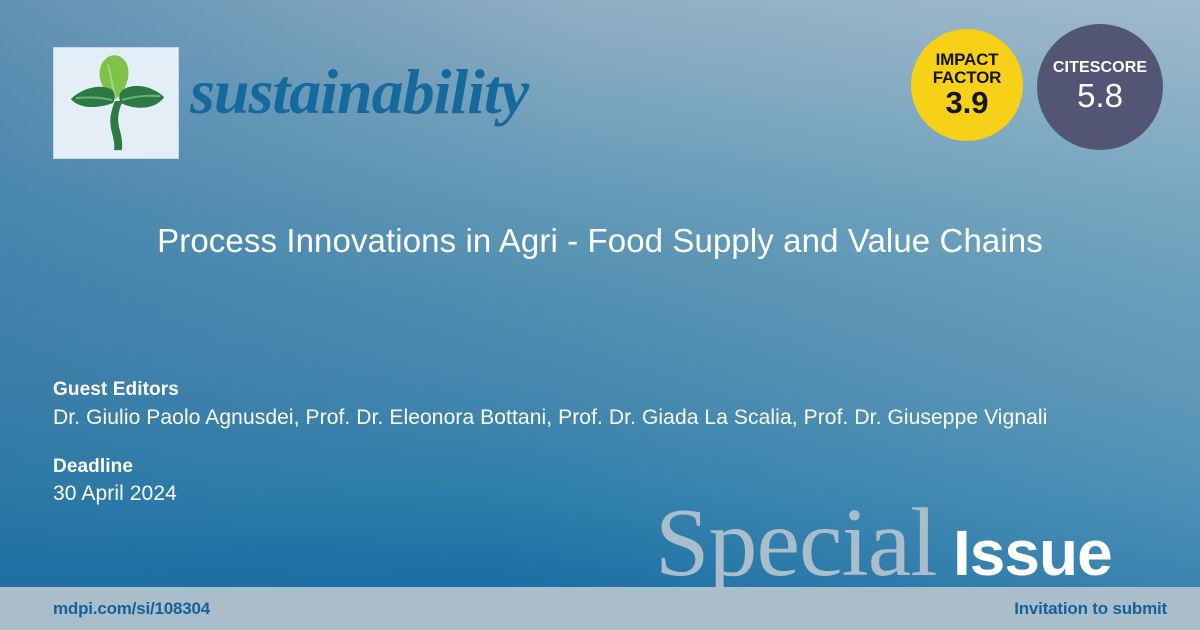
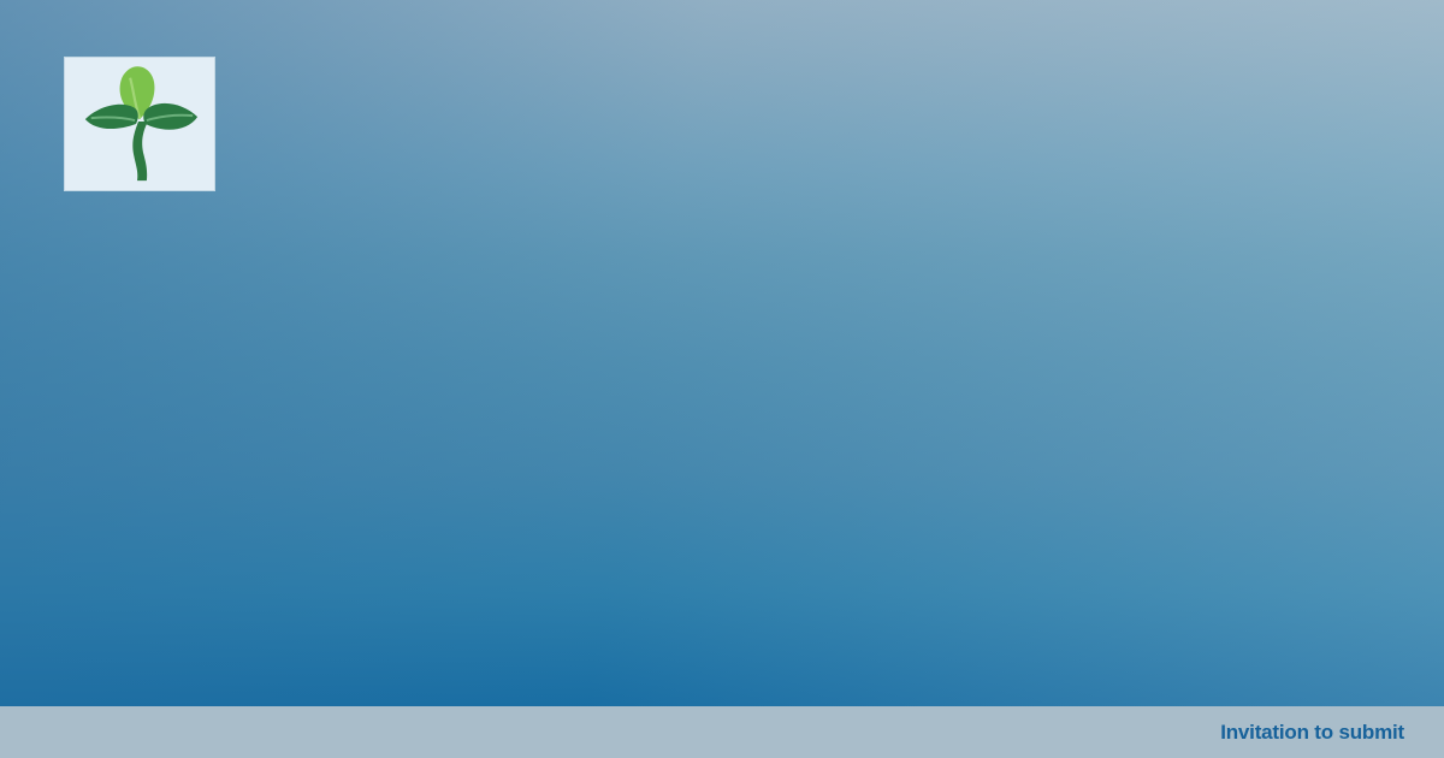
- Special
- Issue
- sustainability
- IMPACT
- FACTOR
- 3.9
- CITESCORE
- 5.8
- Process Innovations in Agri - Food Supply and Value Chains
- Guest Editors
- Dr. Giulio Paolo Agnusdei, Prof. Dr. Eleonora Bottani, Prof. Dr. Giada La Scalia, Prof. Dr. Giuseppe Vignali
- Deadline
- 30 April 2024
- mdpi.com/si/108304
  Invitation to submit
